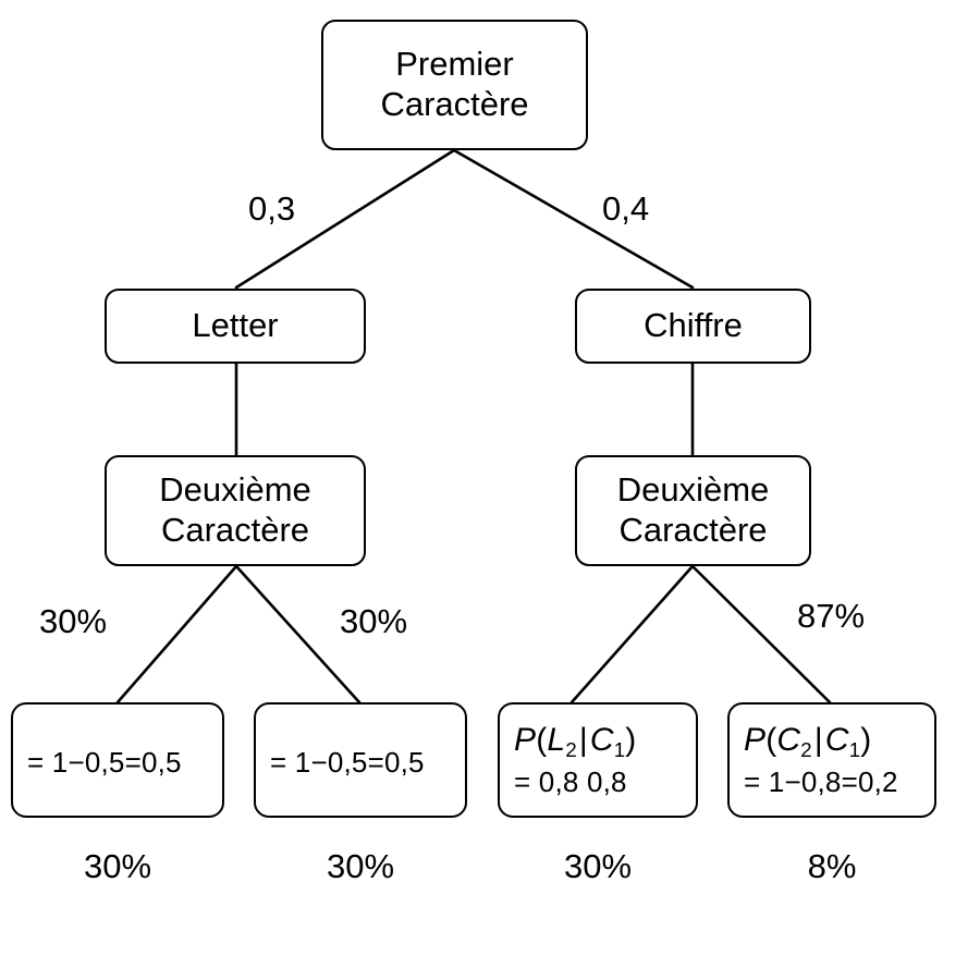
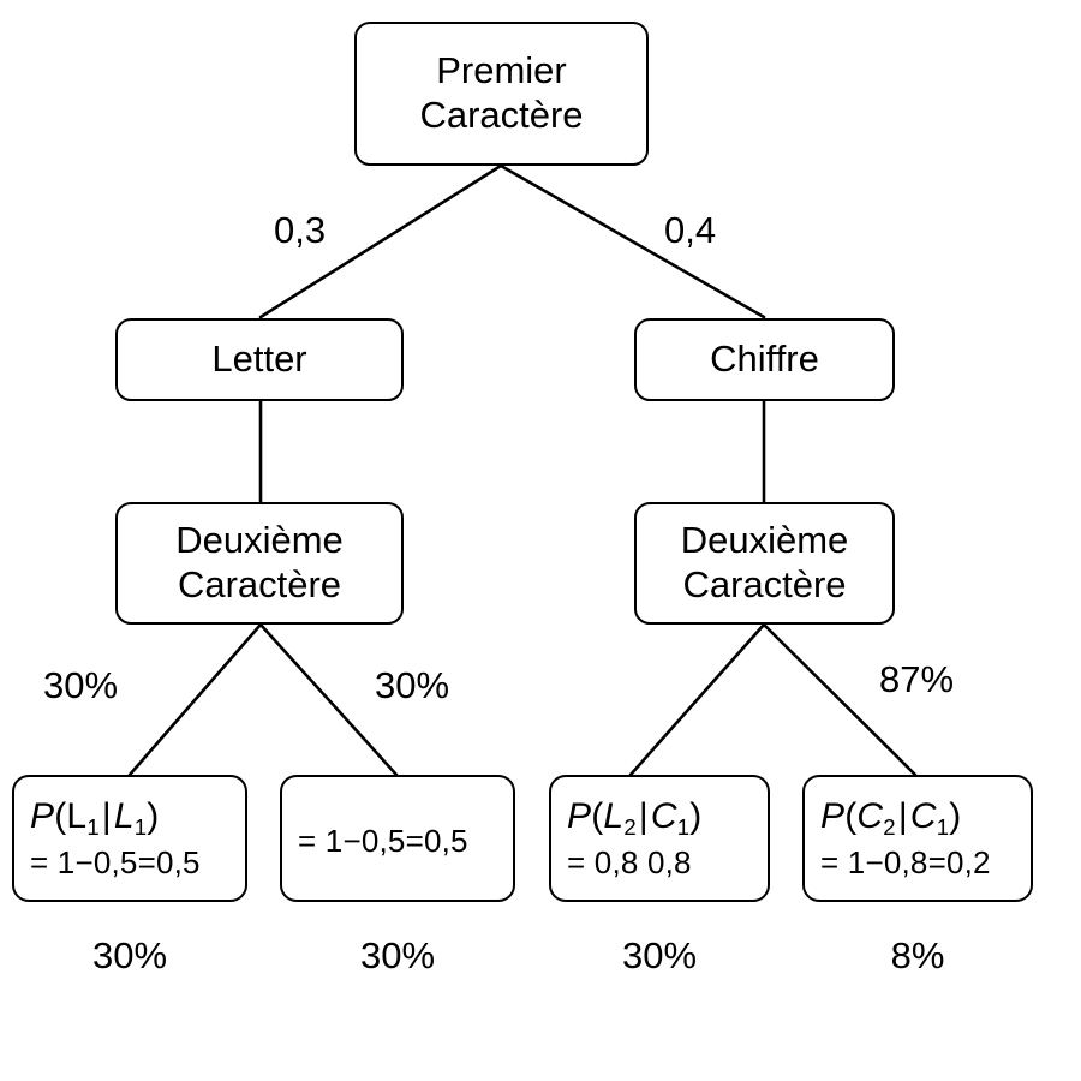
  Premier
  Caractère
  Letter
  Chiffre
  Deuxième
  Caractère
  Deuxième
  Caractère
+ P(L1|L1)
  = 1−0,5=0,5
  = 1−0,5=0,5
  P(L2|C1)
  = 0,8 0,8
  P(C2|C1)
  = 1−0,8=0,2
  0,3
  0,4
  30%
  30%
  87%
  30%
  30%
  30%
  8%
